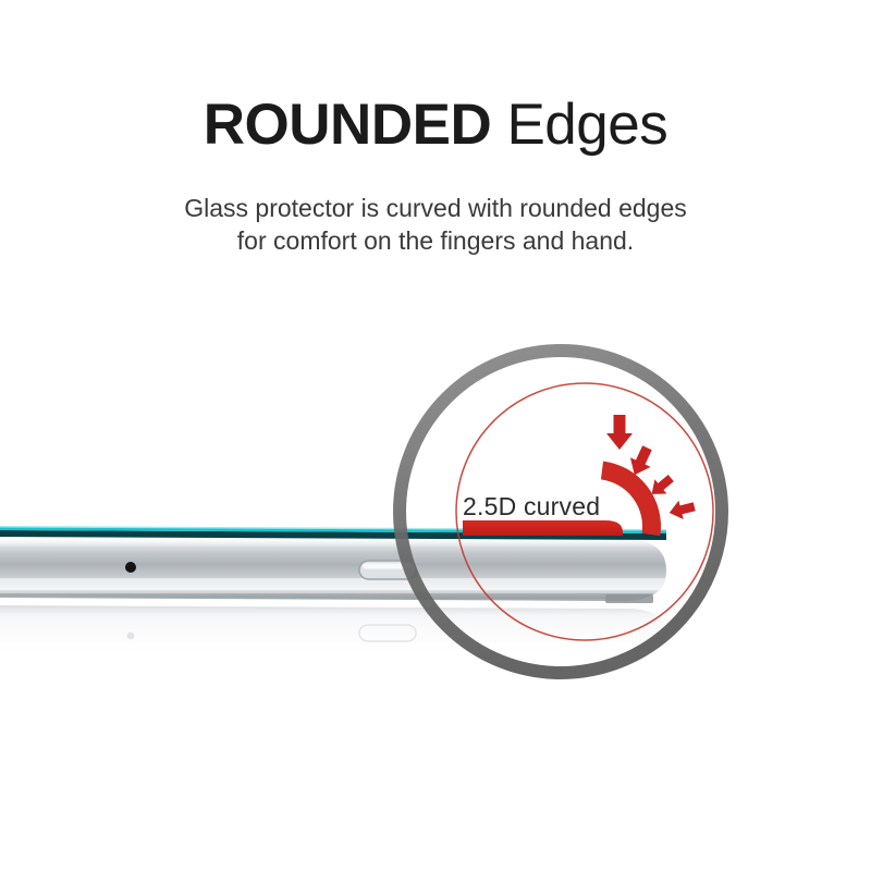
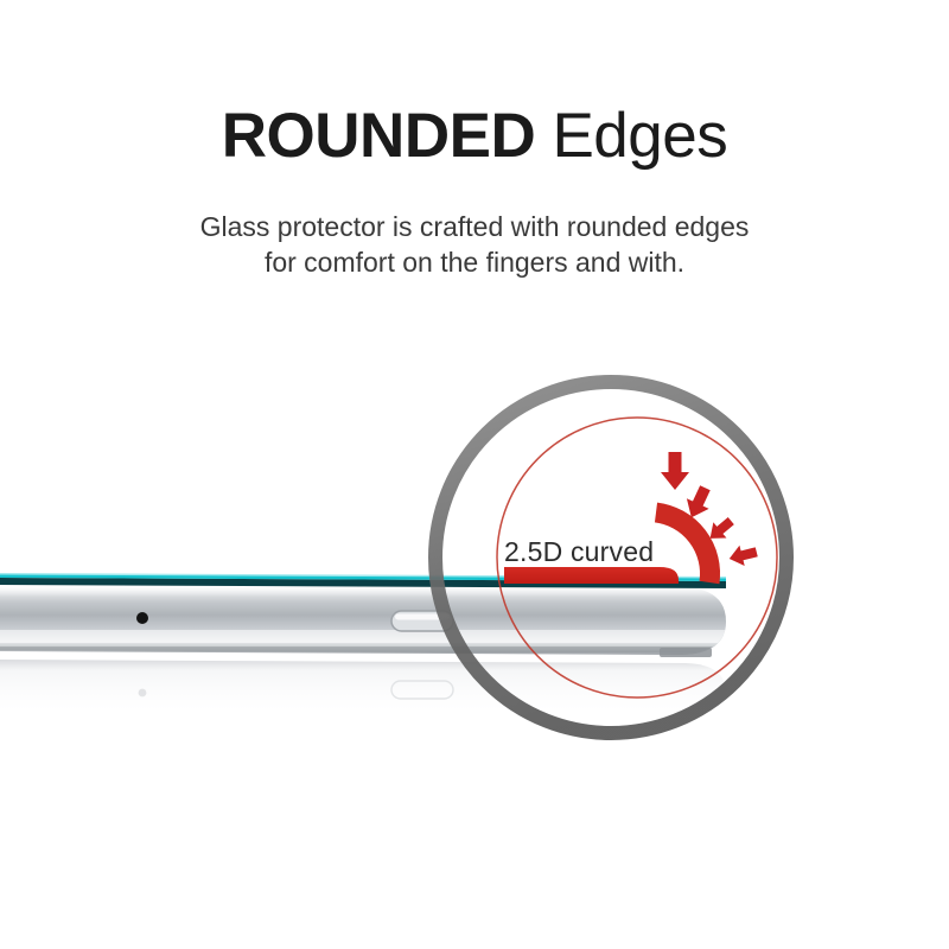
  ROUNDED Edges
- Glass protector is curved with rounded edges
+ Glass protector is crafted with rounded edges
- for comfort on the fingers and hand.
+ for comfort on the fingers and with.
  2.5D curved
